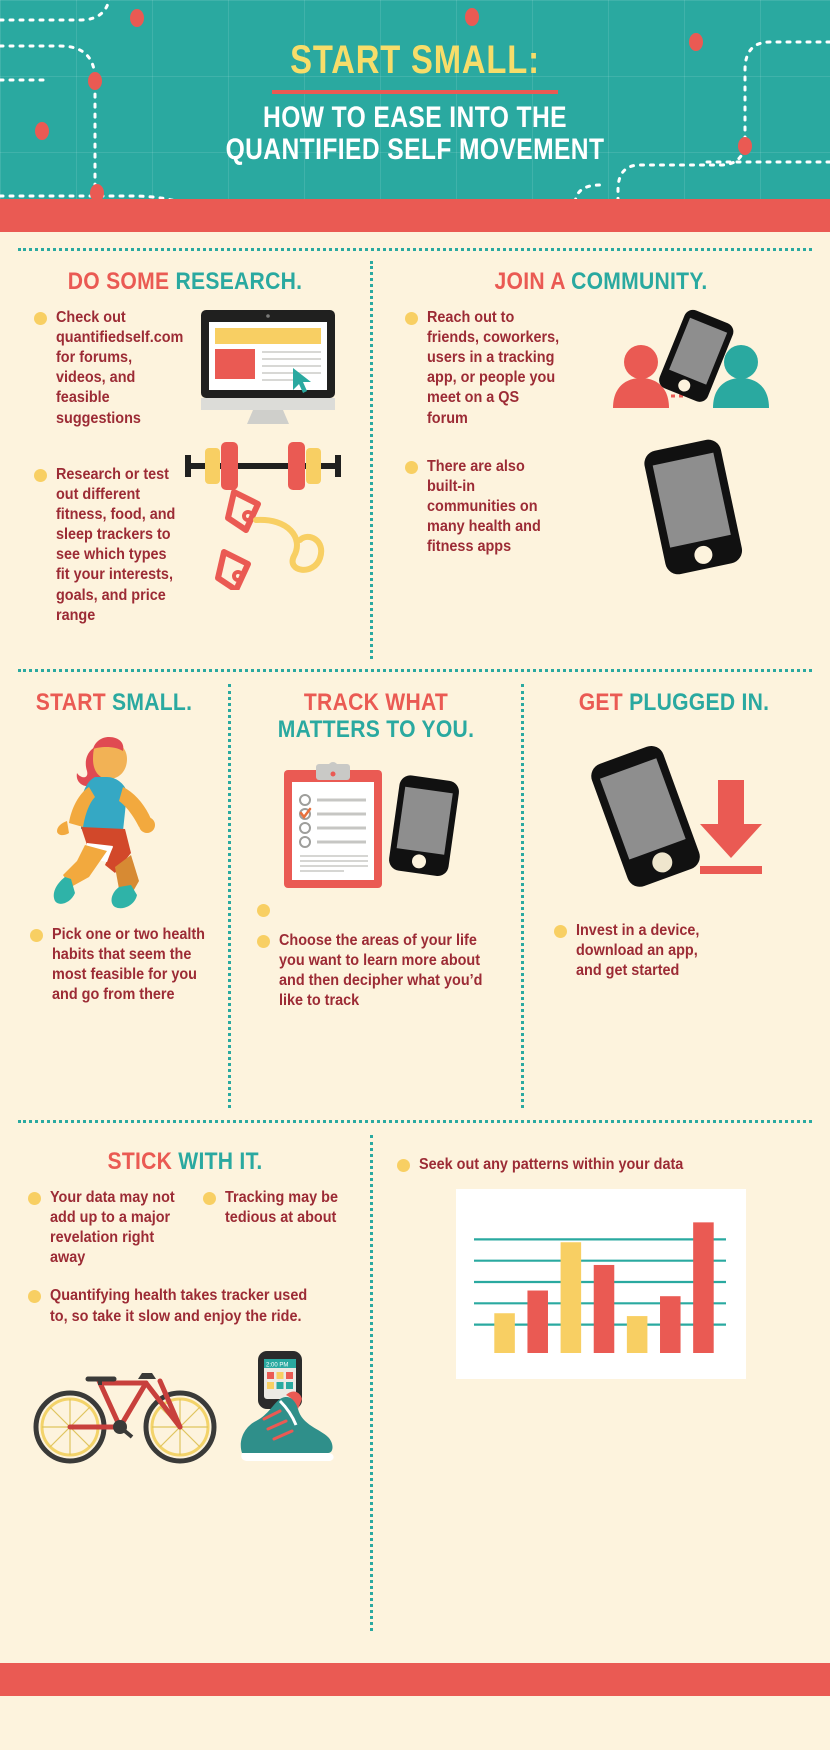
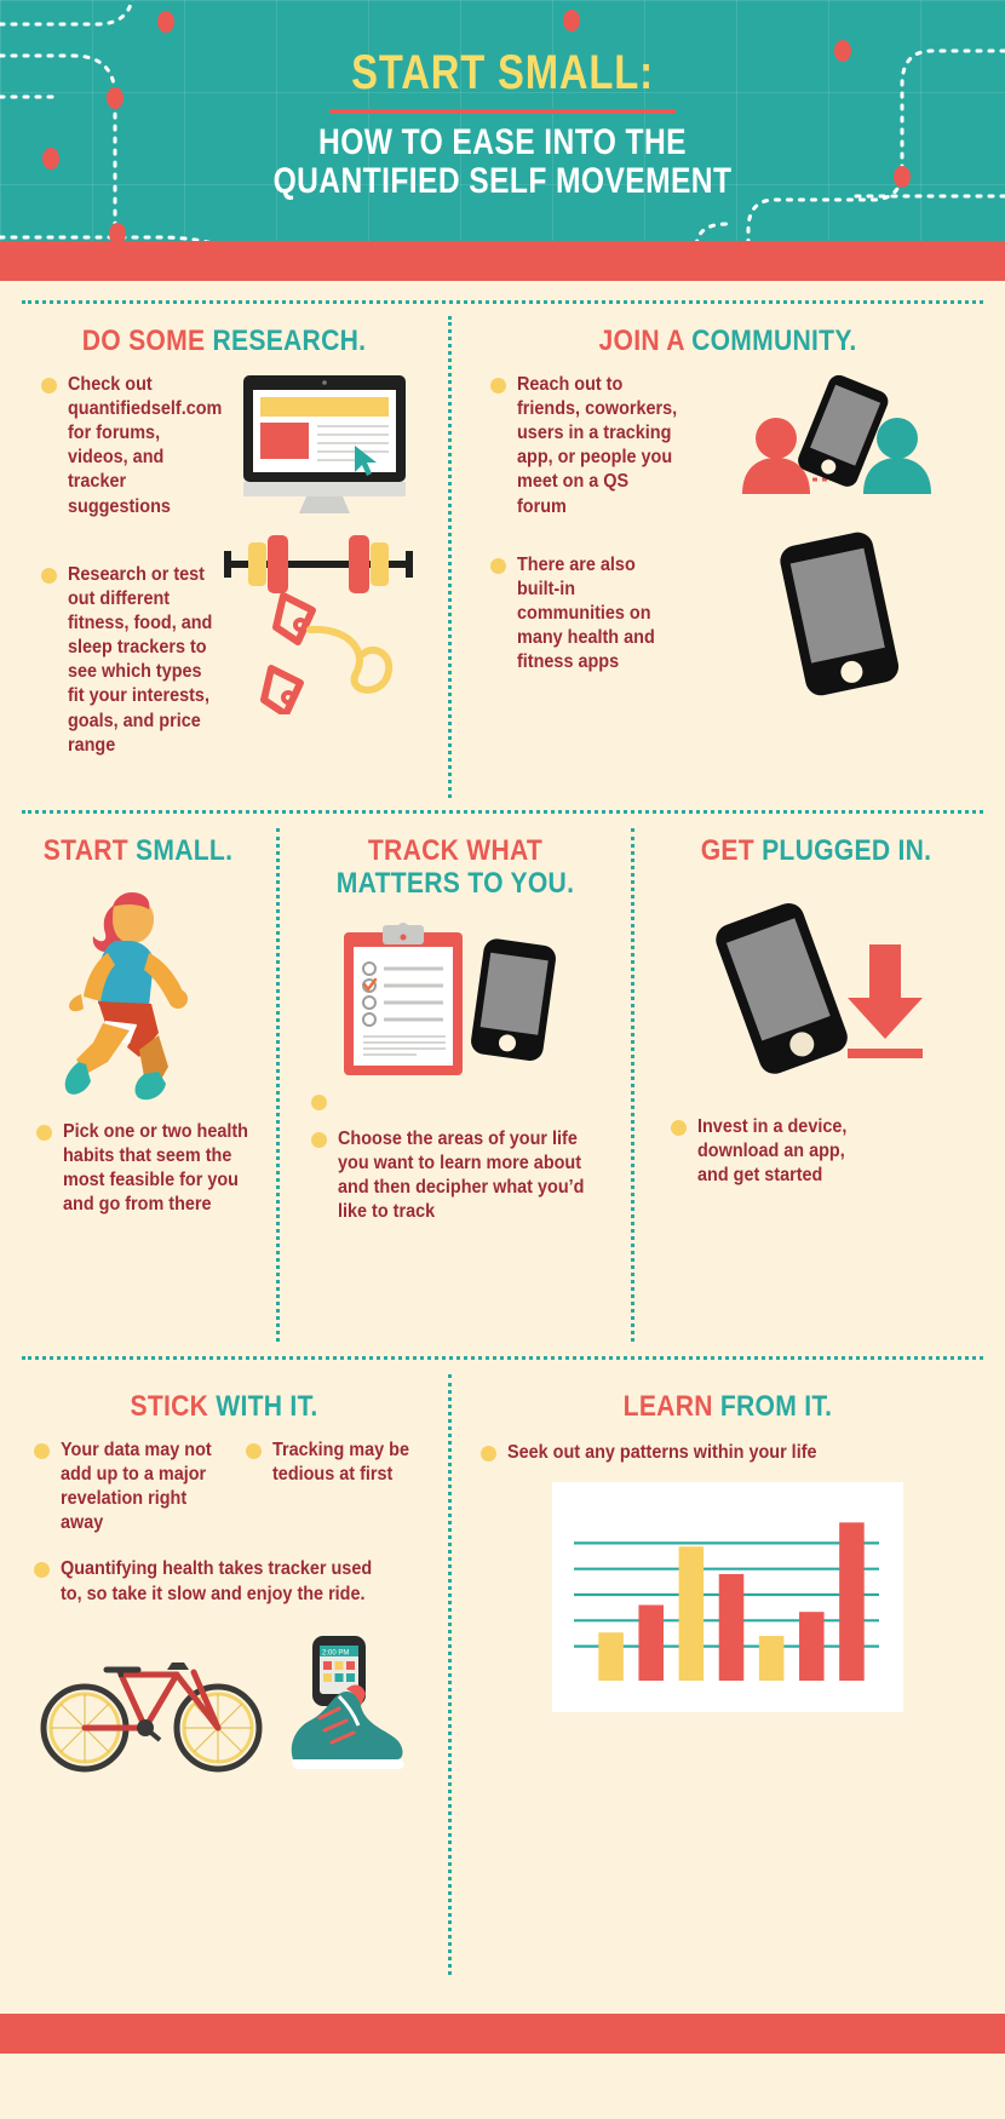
  START SMALL:
  HOW TO EASE INTO THE
  QUANTIFIED SELF MOVEMENT
  DO SOME RESEARCH.
- Check out quantifiedself.com for forums, videos, and feasible suggestions
+ Check out quantifiedself.com for forums, videos, and tracker suggestions
  Research or test out different fitness, food, and sleep trackers to see which types fit your interests, goals, and price range
  JOIN A COMMUNITY.
  Reach out to friends, coworkers, users in a tracking app, or people you meet on a QS forum
  There are also built-in communities on many health and fitness apps
  START SMALL.
  Pick one or two health habits that seem the most feasible for you and go from there
  TRACK WHAT
  MATTERS TO YOU.
  Choose the areas of your life you want to learn more about and then decipher what you’d like to track
  GET PLUGGED IN.
  Invest in a device, download an app, and get started
  STICK WITH IT.
  Your data may not add up to a major revelation right away
- Tracking may be tedious at about
+ Tracking may be tedious at first
  Quantifying health takes tracker used to, so take it slow and enjoy the ride.
+ LEARN FROM IT.
- Seek out any patterns within your data
+ Seek out any patterns within your life
